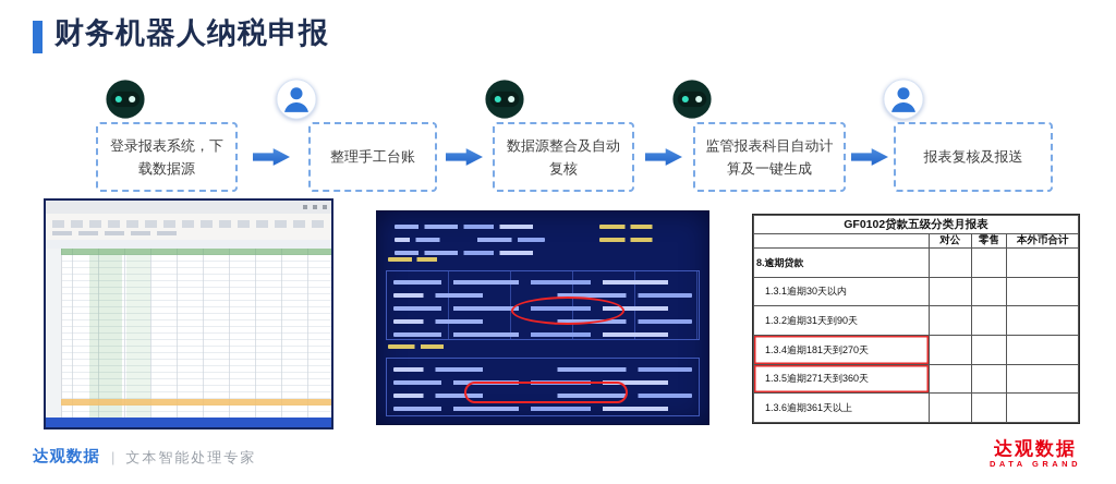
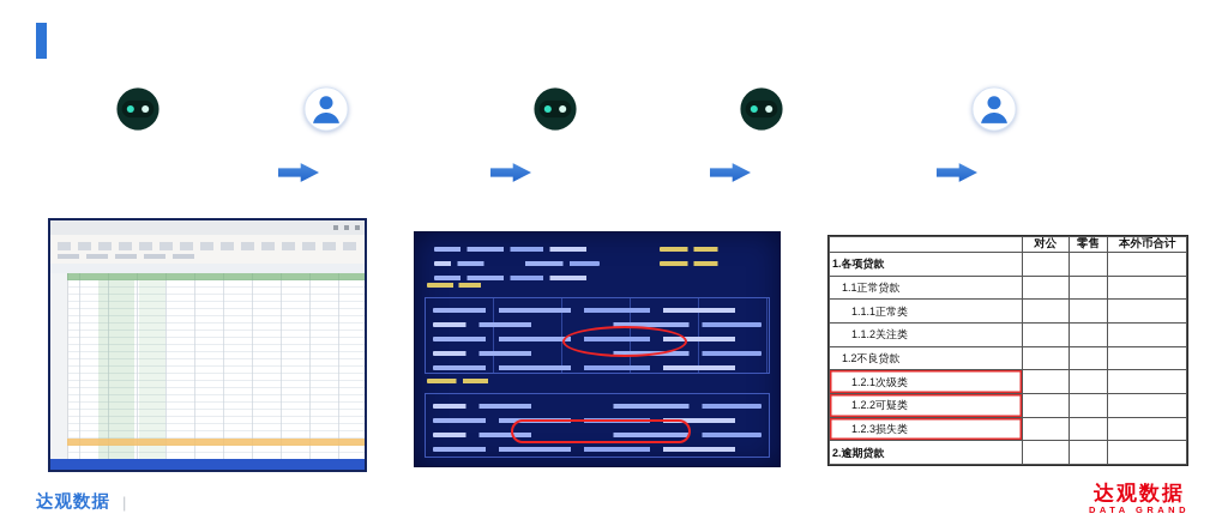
- 财务机器人纳税申报
- 登录报表系统，下载数据源
- 整理手工台账
- 数据源整合及自动复核
- 监管报表科目自动计算及一键生成
- 报表复核及报送
- GF0102贷款五级分类月报表
  	对公	零售	本外币合计
+ 1.各项贷款
+ 1.1正常贷款
+ 1.1.1正常类
+ 1.1.2关注类
+ 1.2不良贷款
+ 1.2.1次级类
+ 1.2.2可疑类
+ 1.2.3损失类
- 8.逾期贷款
+ 2.逾期贷款
- 1.3.1逾期30天以内
- 1.3.2逾期31天到90天
- 1.3.4逾期181天到270天
- 1.3.5逾期271天到360天
- 1.3.6逾期361天以上
  达观数据
  |
- 文本智能处理专家
  达观数据
  DATA GRAND
